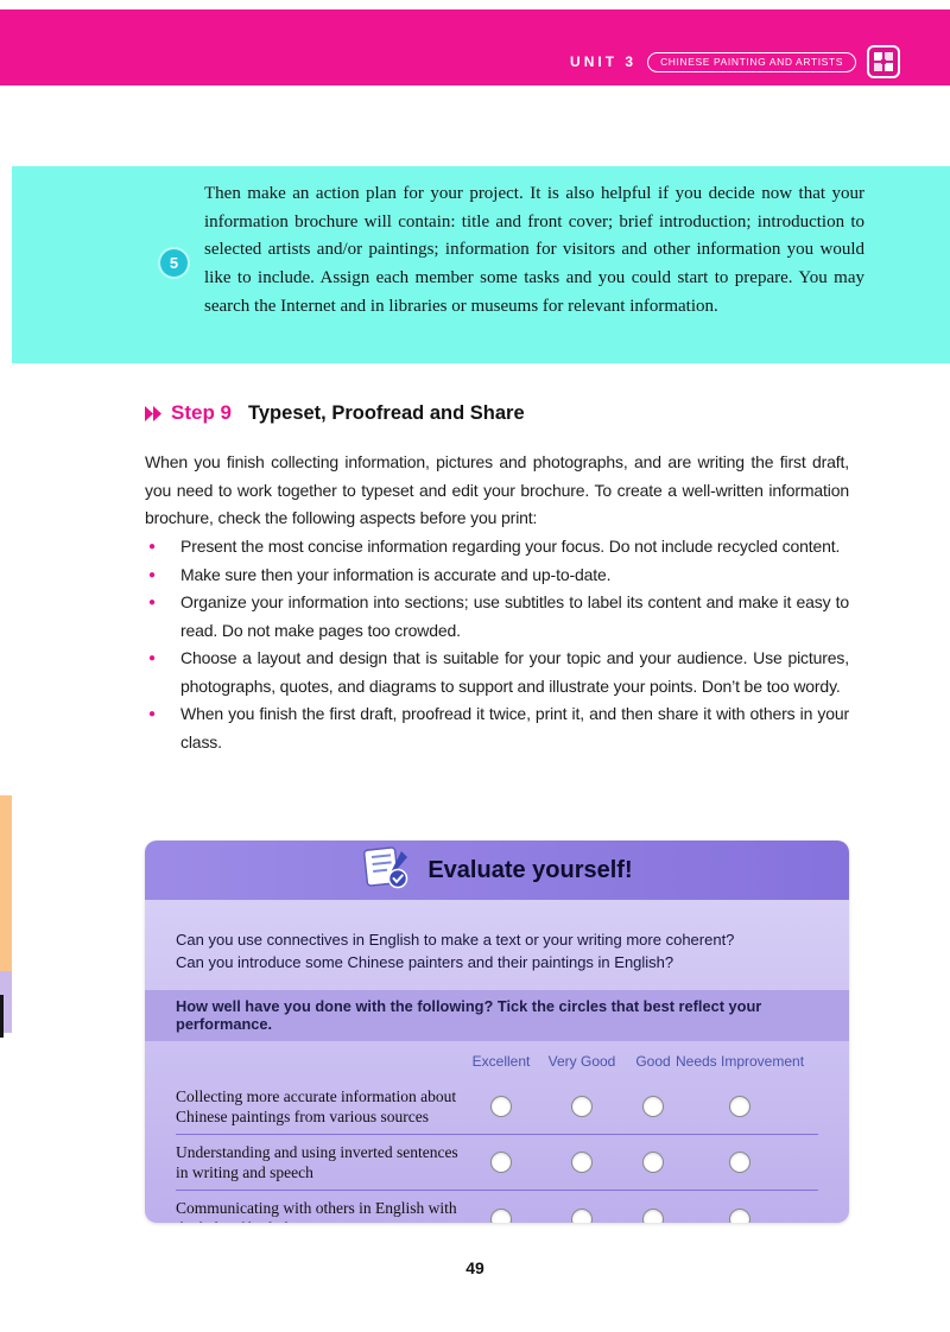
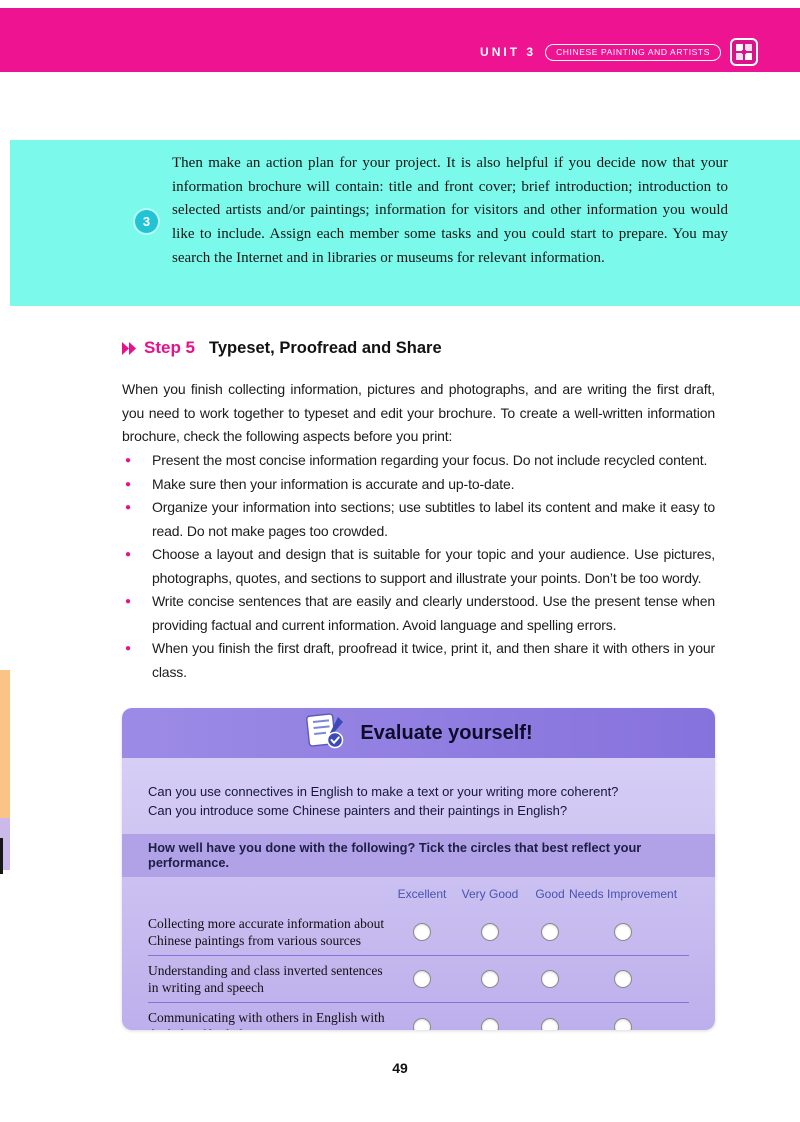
  UNIT 3
  CHINESE PAINTING AND ARTISTS
- 5
+ 3
  Then make an action plan for your project. It is also helpful if you decide now that your information brochure will contain: title and front cover; brief introduction; introduction to selected artists and/or paintings; information for visitors and other information you would like to include. Assign each member some tasks and you could start to prepare. You may search the Internet and in libraries or museums for relevant information.
- Step 9
+ Step 5
  Typeset, Proofread and Share
  When you finish collecting information, pictures and photographs, and are writing the first draft, you need to work together to typeset and edit your brochure. To create a well-written information brochure, check the following aspects before you print:
  Present the most concise information regarding your focus. Do not include recycled content.
  Make sure then your information is accurate and up-to-date.
  Organize your information into sections; use subtitles to label its content and make it easy to read. Do not make pages too crowded.
- Choose a layout and design that is suitable for your topic and your audience. Use pictures, photographs, quotes, and diagrams to support and illustrate your points. Don’t be too wordy.
+ Choose a layout and design that is suitable for your topic and your audience. Use pictures, photographs, quotes, and sections to support and illustrate your points. Don’t be too wordy.
+ Write concise sentences that are easily and clearly understood. Use the present tense when providing factual and current information. Avoid language and spelling errors.
  When you finish the first draft, proofread it twice, print it, and then share it with others in your class.
  Evaluate yourself!
  Can you use connectives in English to make a text or your writing more coherent?
  Can you introduce some Chinese painters and their paintings in English?
  How well have you done with the following? Tick the circles that best reflect your performance.
  Excellent
  Very Good
  Good
  Needs Improvement
  Collecting more accurate information about Chinese paintings from various sources
- Understanding and using inverted sentences in writing and speech
+ Understanding and class inverted sentences in writing and speech
  49
